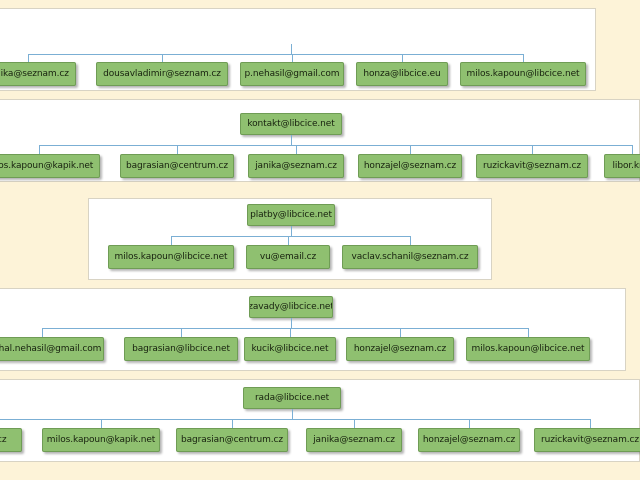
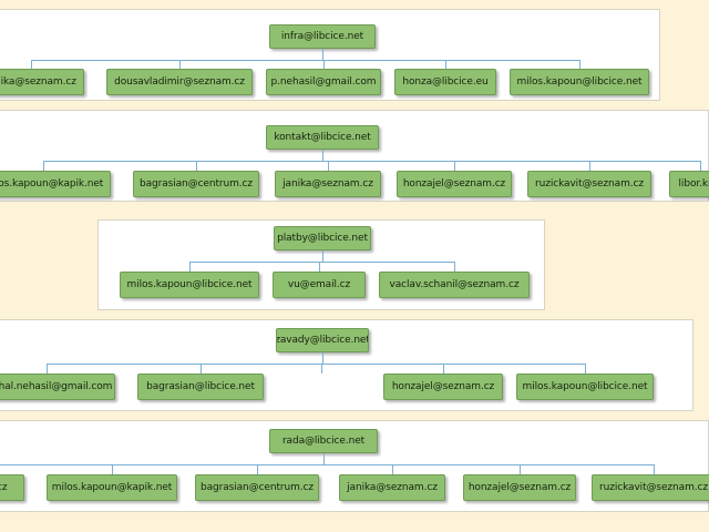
+ infra@libcice.net
  ika@seznam.cz
  dousavladimir@seznam.cz
  p.nehasil@gmail.com
  honza@libcice.eu
  milos.kapoun@libcice.net
  kontakt@libcice.net
  os.kapoun@kapik.net
  bagrasian@centrum.cz
  janika@seznam.cz
  honzajel@seznam.cz
  ruzickavit@seznam.cz
  libor.k
  platby@libcice.net
  milos.kapoun@libcice.net
  vu@email.cz
  vaclav.schanil@seznam.cz
  zavady@libcice.net
  hal.nehasil@gmail.com
  bagrasian@libcice.net
- kucik@libcice.net
  honzajel@seznam.cz
  milos.kapoun@libcice.net
  rada@libcice.net
  milos.kapoun@kapik.net
  bagrasian@centrum.cz
  janika@seznam.cz
  honzajel@seznam.cz
  ruzickavit@seznam.cz
